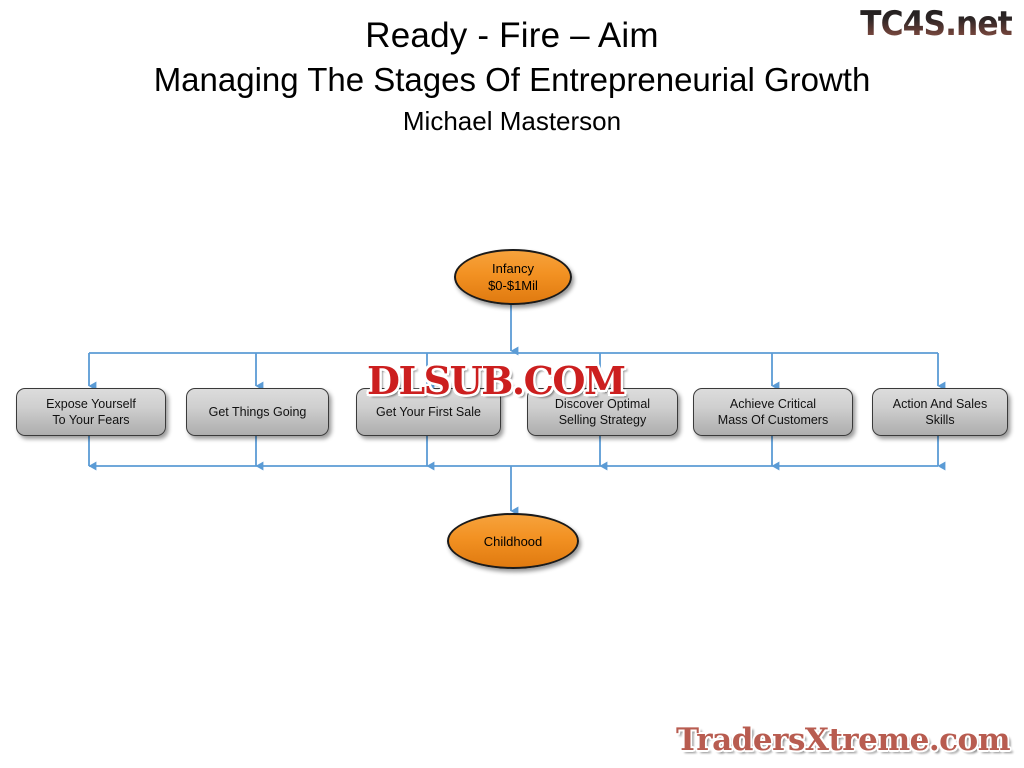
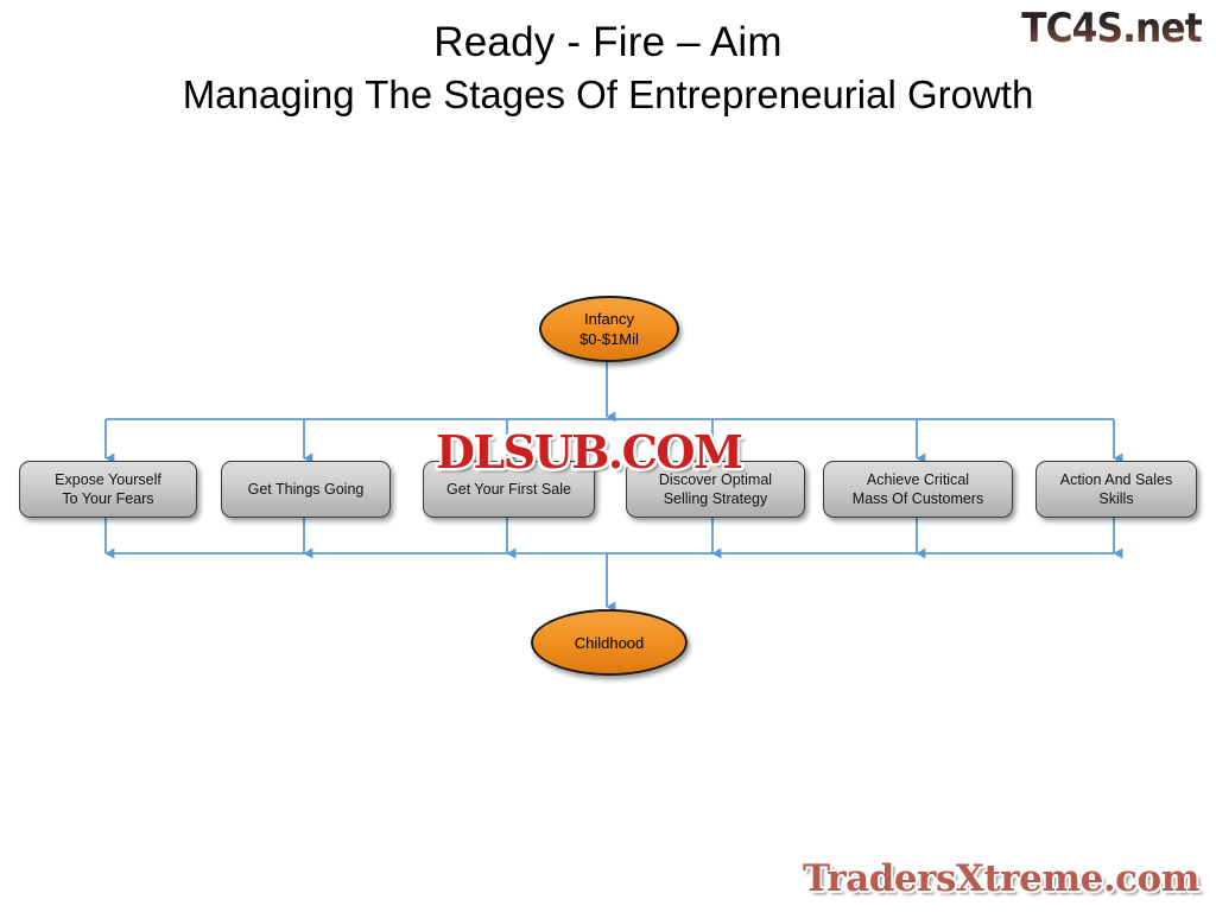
  Ready - Fire – Aim
  Managing The Stages Of Entrepreneurial Growth
- Michael Masterson
  Infancy
  $0-$1Mil
  Expose Yourself
  To Your Fears
  Get Things Going
  Get Your First Sale
  Discover Optimal
  Selling Strategy
  Achieve Critical
  Mass Of Customers
  Action And Sales
  Skills
  Childhood
  TC4S.net
  DLSUB.COM
  TradersXtreme.com
